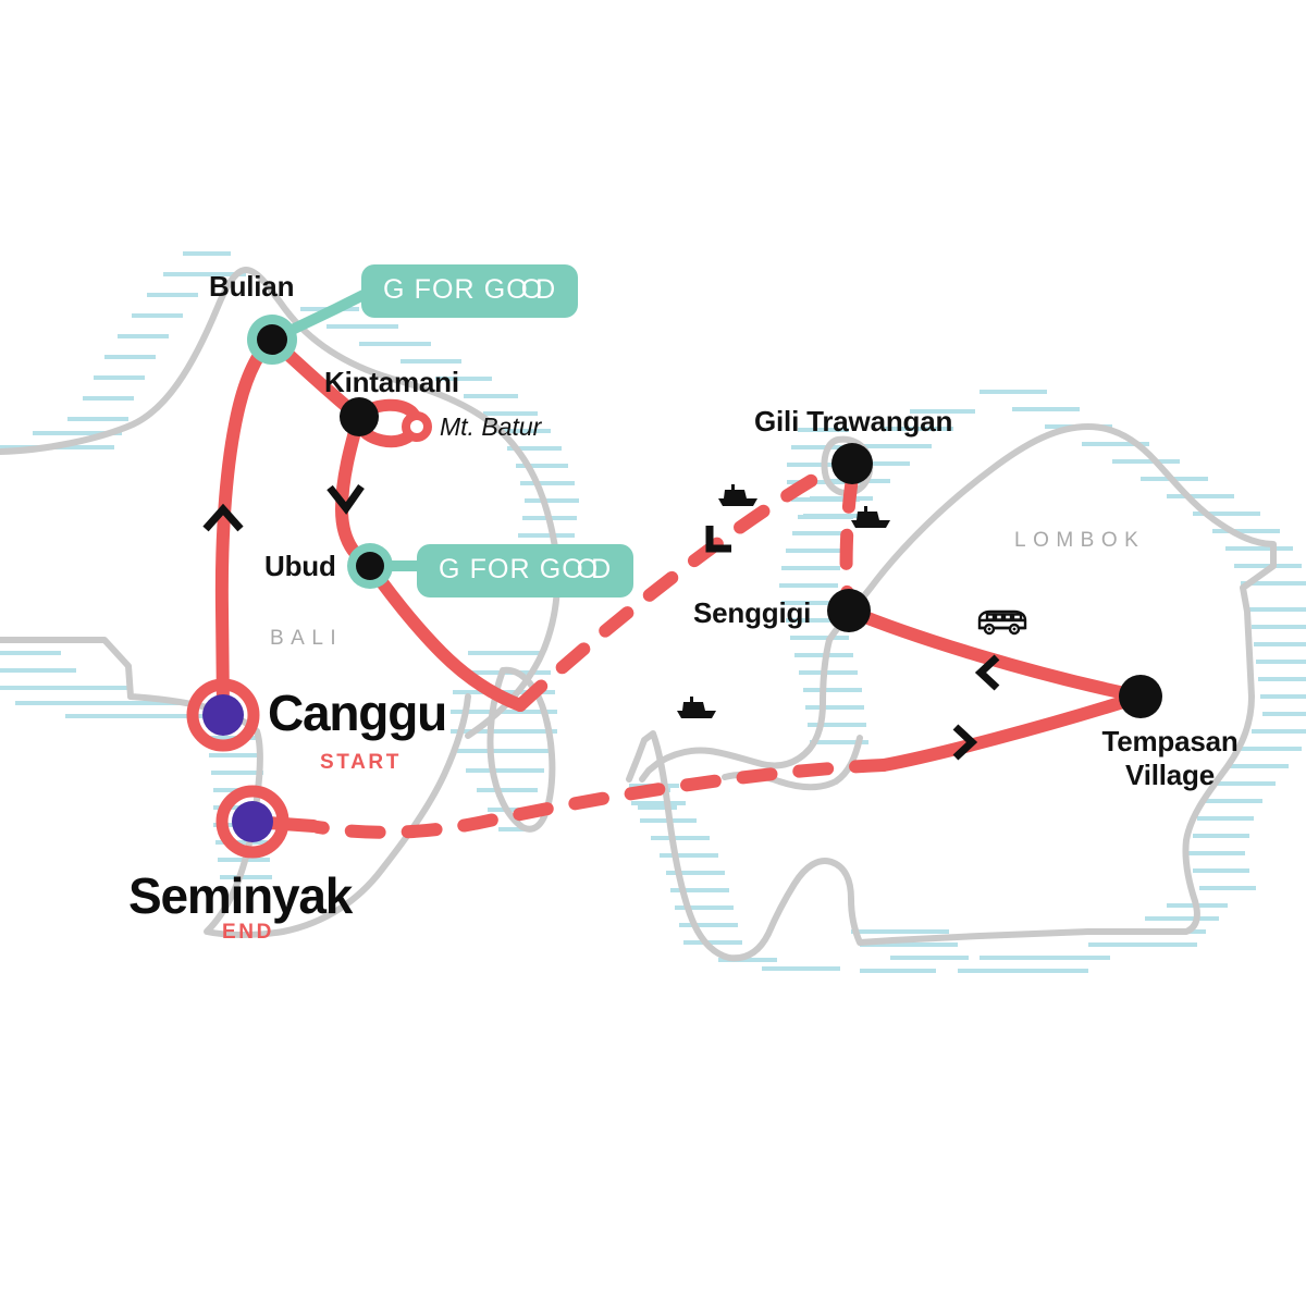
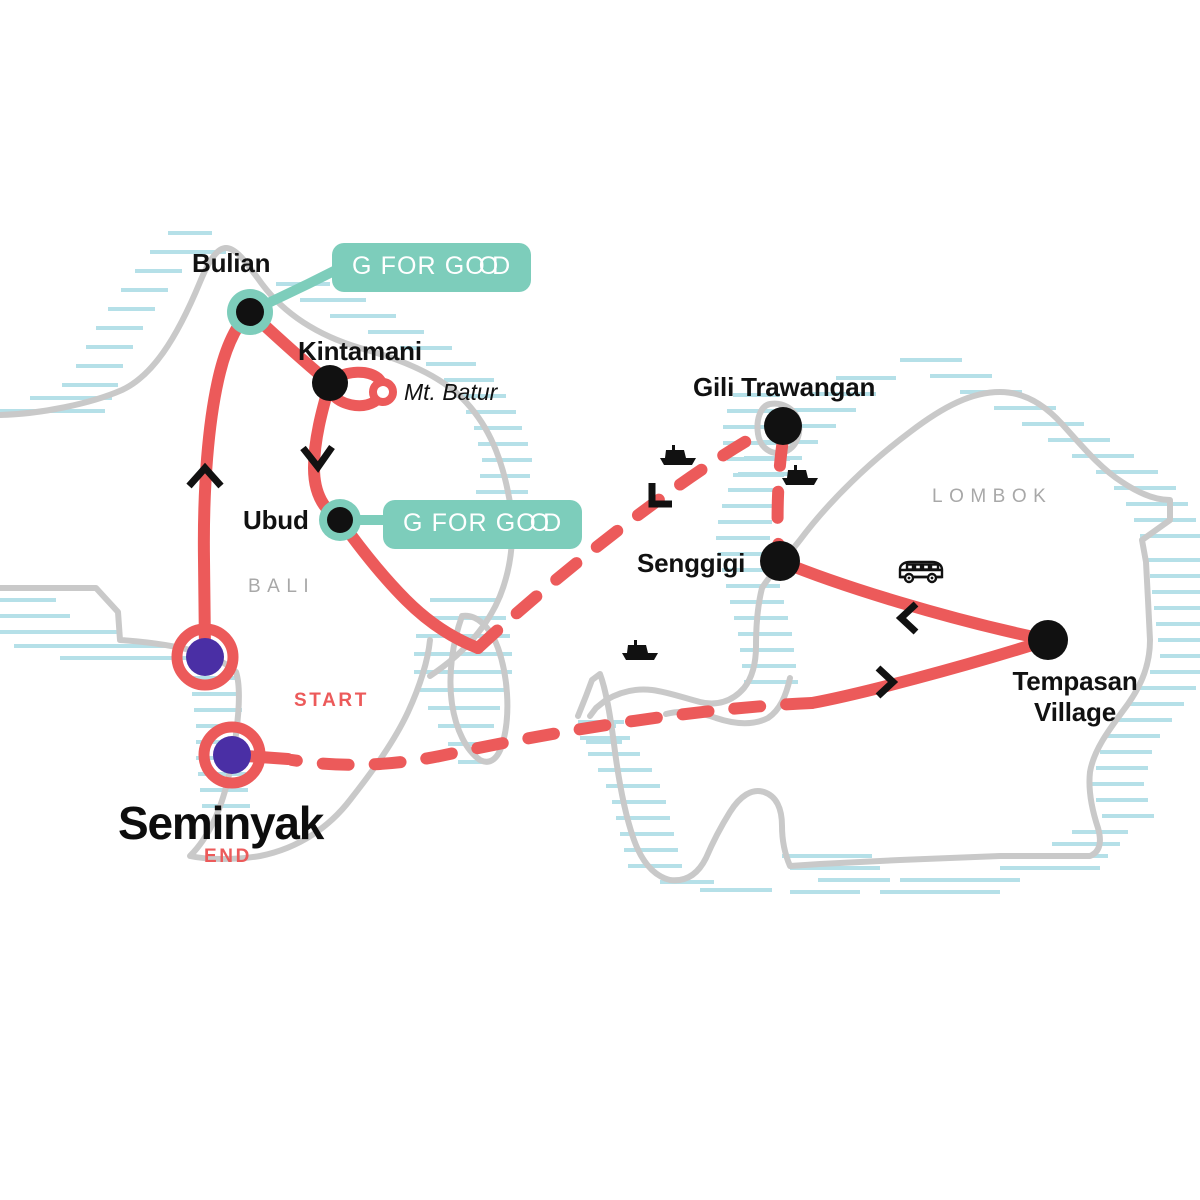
  Bulian
  Kintamani
  Mt. Batur
  Ubud
- Canggu
  START
  Seminyak
  END
  Gili Trawangan
  Senggigi
  Tempasan Village
  BALI
  LOMBOK
  G FOR GOOD
  G FOR GOOD
